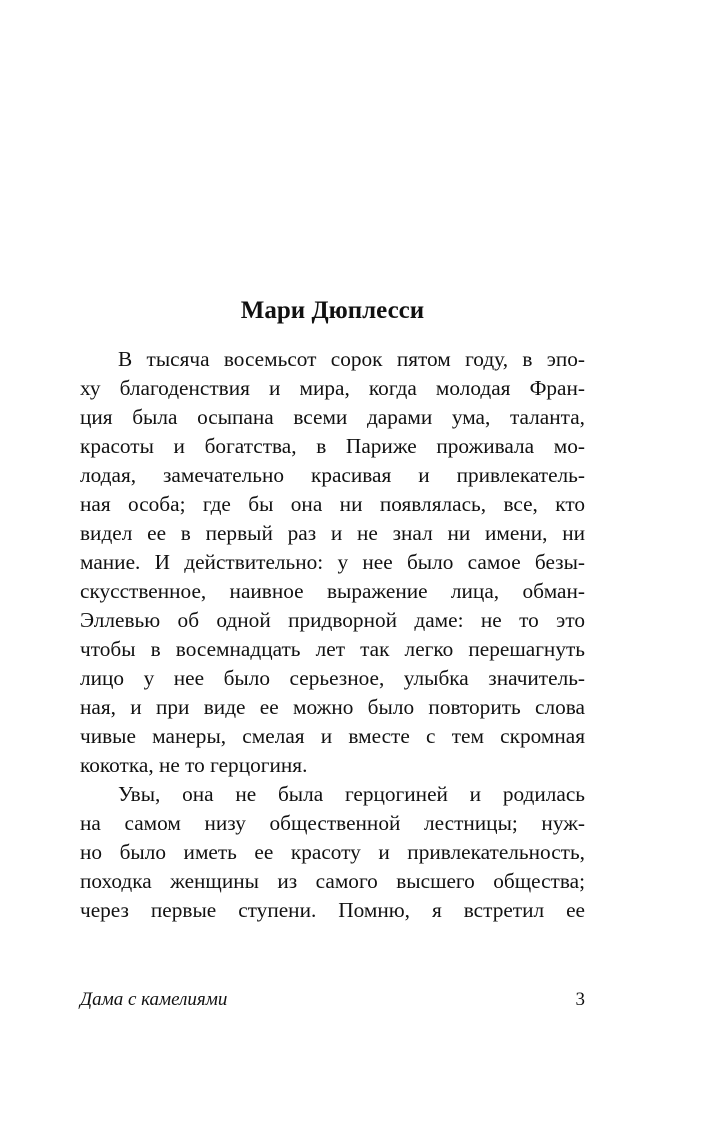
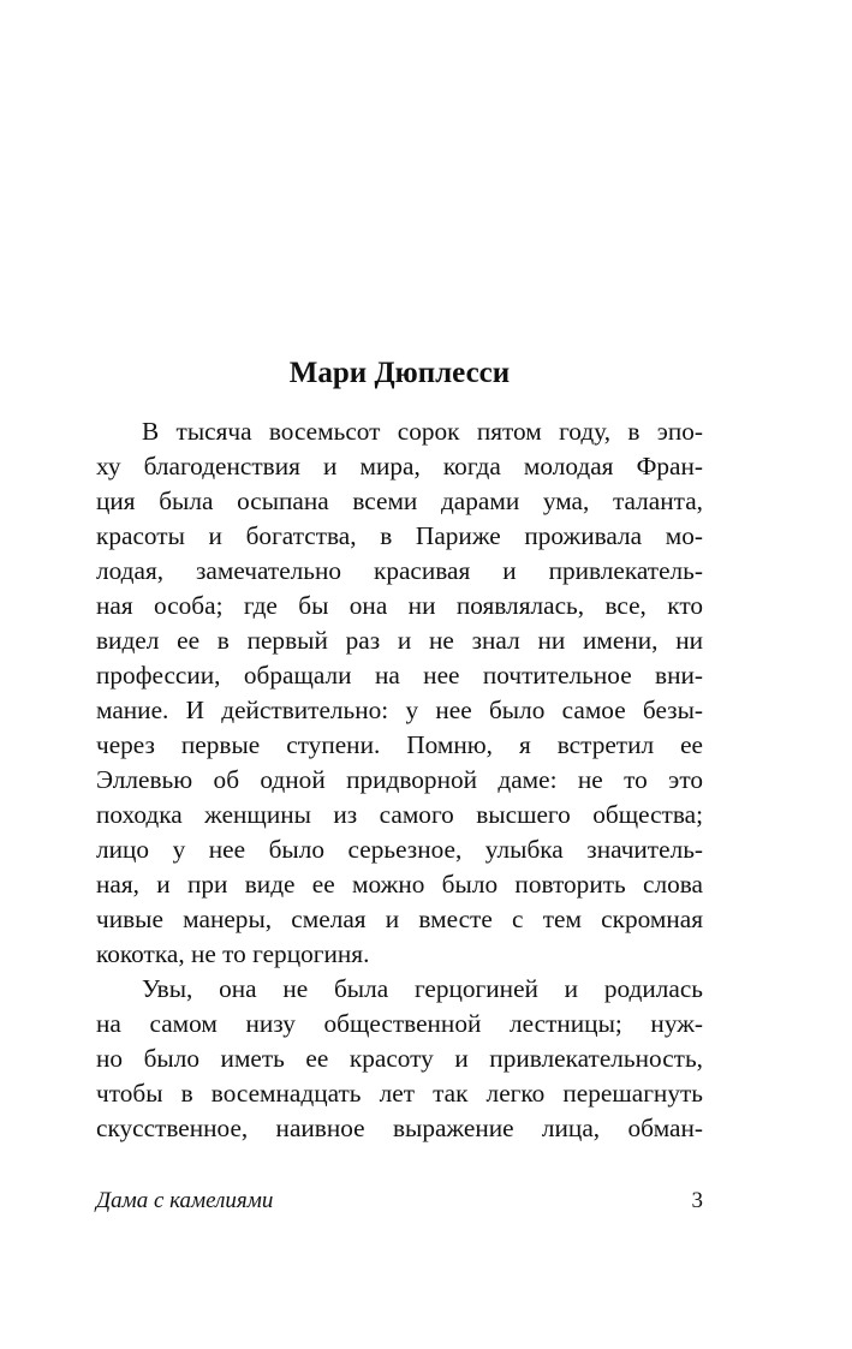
  Мари Дюплесси
  В тысяча восемьсот сорок пятом году, в эпо-
  ху благоденствия и мира, когда молодая Фран-
  ция была осыпана всеми дарами ума, таланта,
  красоты и богатства, в Париже проживала мо-
  лодая, замечательно красивая и привлекатель-
  ная особа; где бы она ни появлялась, все, кто
  видел ее в первый раз и не знал ни имени, ни
+ профессии, обращали на нее почтительное вни-
  мание. И действительно: у нее было самое безы-
- скусственное, наивное выражение лица, обман-
+ через первые ступени. Помню, я встретил ее
  Эллевью об одной придворной даме: не то это
- чтобы в восемнадцать лет так легко перешагнуть
+ походка женщины из самого высшего общества;
  лицо у нее было серьезное, улыбка значитель-
  ная, и при виде ее можно было повторить слова
  чивые манеры, смелая и вместе с тем скромная
  кокотка, не то герцогиня.
  Увы, она не была герцогиней и родилась
  на самом низу общественной лестницы; нуж-
  но было иметь ее красоту и привлекательность,
- походка женщины из самого высшего общества;
+ чтобы в восемнадцать лет так легко перешагнуть
- через первые ступени. Помню, я встретил ее
+ скусственное, наивное выражение лица, обман-
  Дама с камелиями
  3
